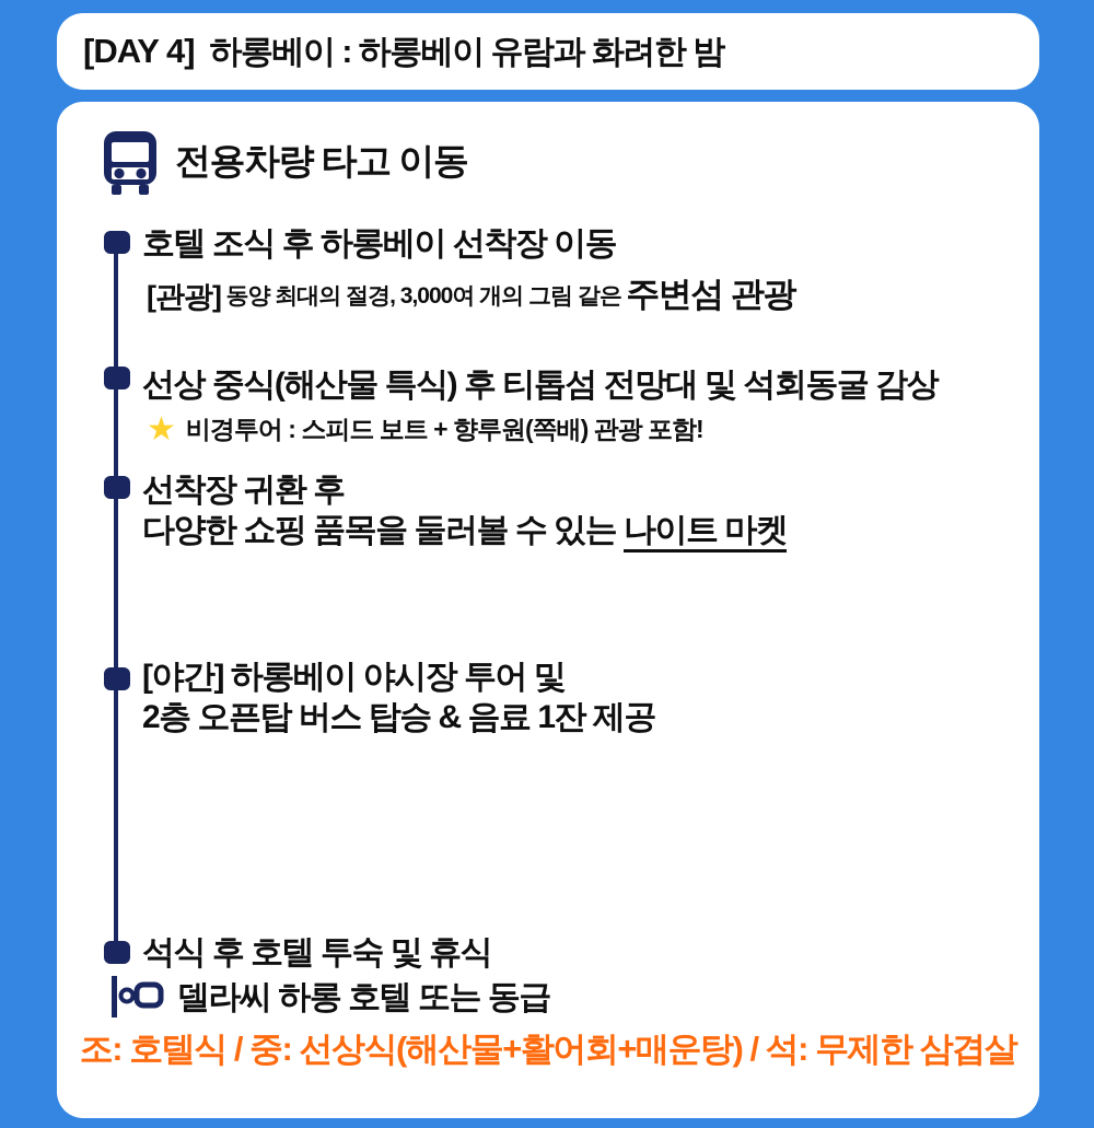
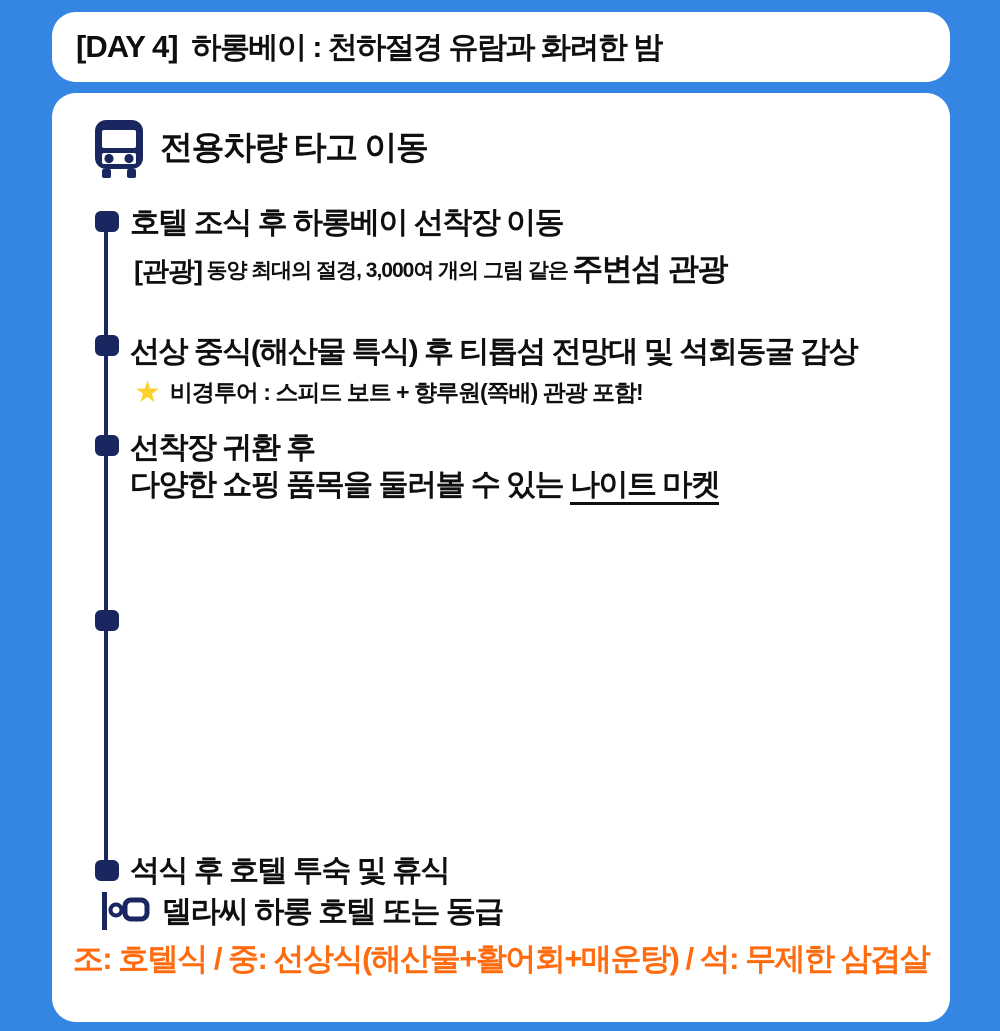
  [DAY 4]
- 하롱베이 : 하롱베이 유람과 화려한 밤
+ 하롱베이 : 천하절경 유람과 화려한 밤
  전용차량 타고 이동
  호텔 조식 후 하롱베이 선착장 이동
  [관광] 동양 최대의 절경, 3,000여 개의 그림 같은 주변섬 관광
  선상 중식(해산물 특식) 후 티톱섬 전망대 및 석회동굴 감상
  ★
  비경투어 : 스피드 보트 + 향루원(쪽배) 관광 포함!
  선착장 귀환 후
  다양한 쇼핑 품목을 둘러볼 수 있는 나이트 마켓
- [야간] 하롱베이 야시장 투어 및
- 2층 오픈탑 버스 탑승 & 음료 1잔 제공
  석식 후 호텔 투숙 및 휴식
  델라씨 하롱 호텔 또는 동급
  조: 호텔식 / 중: 선상식(해산물+활어회+매운탕) / 석: 무제한 삼겹살
